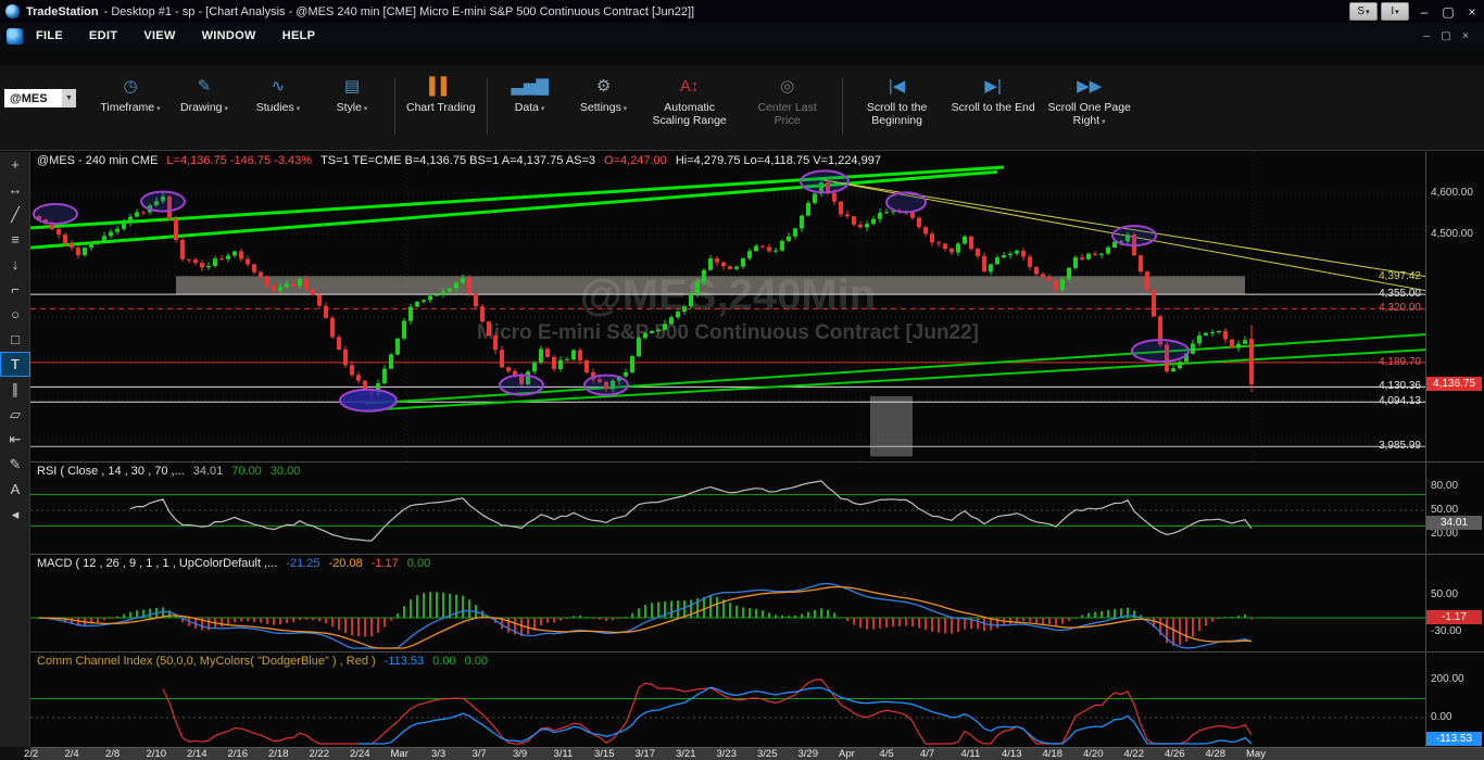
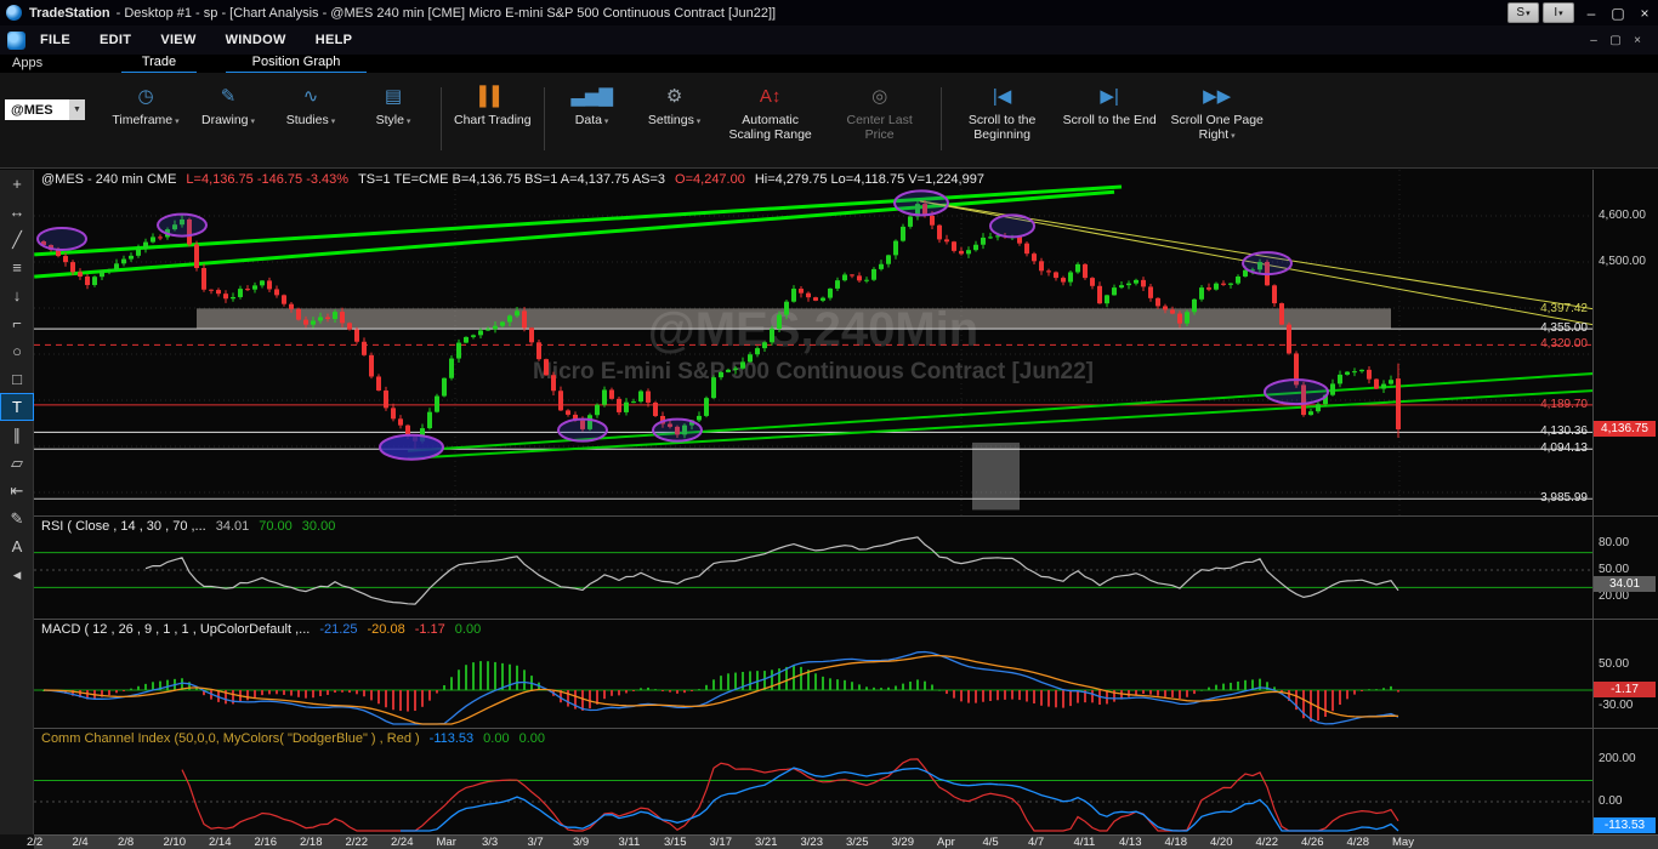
  TradeStation
  - Desktop #1 - sp - [Chart Analysis - @MES 240 min [CME] Micro E-mini S&P 500 Continuous Contract [Jun22]]
  S
  I
  –
  ▢
  ×
  FILE
  EDIT
  VIEW
  WINDOW
  HELP
  –
  ▢
  ×
+ Apps
+ Trade
+ Position Graph
  @MES
  ◷
  Timeframe
  ✎
  Drawing
  ∿
  Studies
  ▤
  Style
  ▌▌
  Chart Trading
  ▃▅▇
  Data
  ⚙
  Settings
  A↕
  Automatic Scaling Range
  ◎
  Center Last Price
  |◀
  Scroll to the Beginning
  ▶|
  Scroll to the End
  ▶▶
  Scroll One Page Right
  @MES,240Min
  Micro E-mini S&P 500 Continuous Contract [Jun22]
  +
  ↔
  ╱
  ≡
  ↓
  ⌐
  ○
  □
  T
  ∥
  ▱
  ⇤
  ✎
  A
  ◂
  @MES - 240 min CME L=4,136.75 -146.75 -3.43% TS=1 TE=CME B=4,136.75 BS=1 A=4,137.75 AS=3 O=4,247.00 Hi=4,279.75 Lo=4,118.75 V=1,224,997
  RSI ( Close , 14 , 30 , 70 ,... 34.01 70.00 30.00
  MACD ( 12 , 26 , 9 , 1 , 1 , UpColorDefault ,... -21.25 -20.08 -1.17 0.00
  Comm Channel Index (50,0,0, MyColors( "DodgerBlue" ) , Red ) -113.53 0.00 0.00
  4,600.00
  4,500.00
  4,397.42
  4,355.00
  4,320.00
  4,189.70
  4,130.36
  4,094.13
  3,985.99
  4,136.75
  80.00
  50.00
  20.00
  34.01
  50.00
  -30.00
  -1.17
  200.00
  0.00
  -113.53
  2/2
  2/4
  2/8
  2/10
  2/14
  2/16
  2/18
  2/22
  2/24
  Mar
  3/3
  3/7
  3/9
  3/11
  3/15
  3/17
  3/21
  3/23
  3/25
  3/29
  Apr
  4/5
  4/7
  4/11
  4/13
  4/18
  4/20
  4/22
  4/26
  4/28
  May
